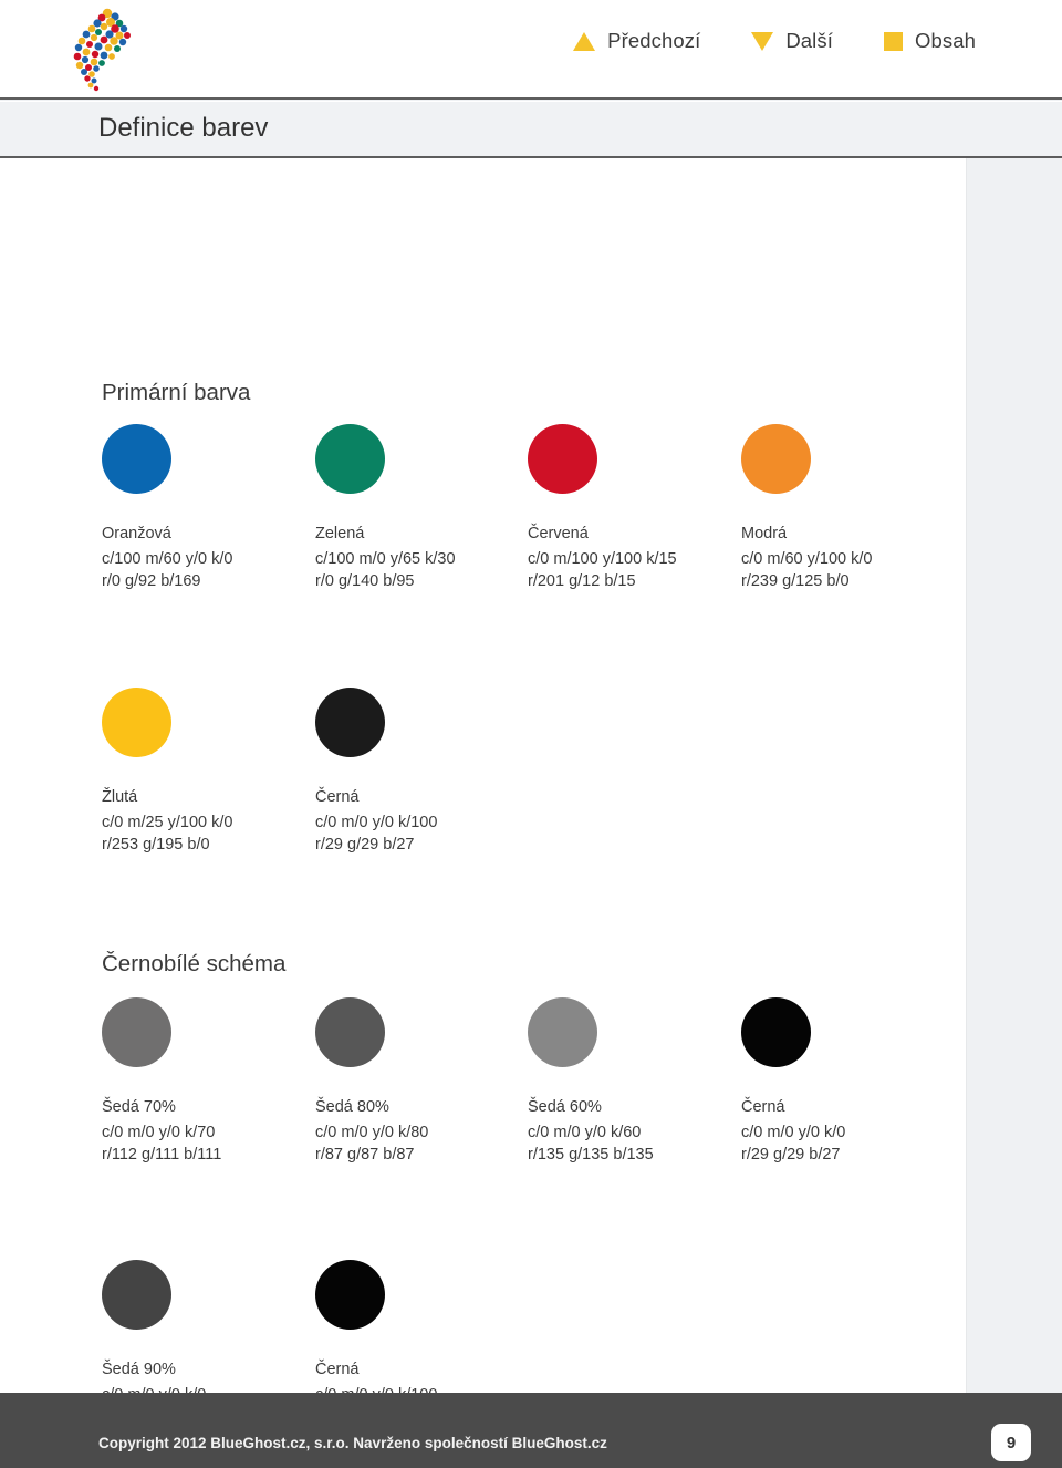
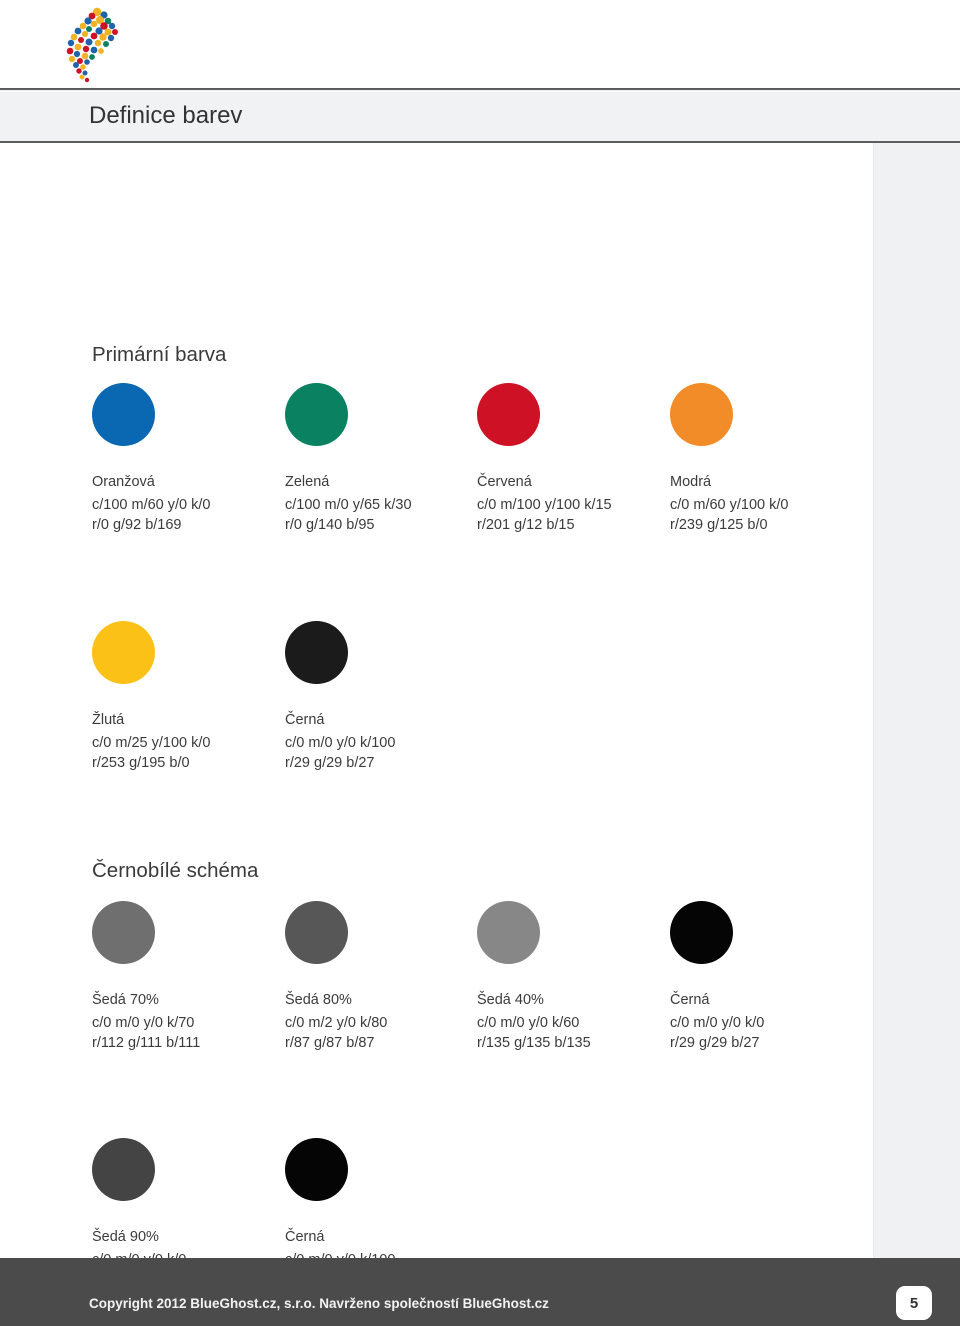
- Předchozí
- Další
- Obsah
  Definice barev
  Primární barva
  Oranžová
  c/100 m/60 y/0 k/0
  r/0 g/92 b/169
  Zelená
  c/100 m/0 y/65 k/30
  r/0 g/140 b/95
  Červená
  c/0 m/100 y/100 k/15
  r/201 g/12 b/15
  Modrá
  c/0 m/60 y/100 k/0
  r/239 g/125 b/0
  Žlutá
  c/0 m/25 y/100 k/0
  r/253 g/195 b/0
  Černá
  c/0 m/0 y/0 k/100
  r/29 g/29 b/27
  Černobílé schéma
  Šedá 70%
  c/0 m/0 y/0 k/70
  r/112 g/111 b/111
  Šedá 80%
- c/0 m/0 y/0 k/80
+ c/0 m/2 y/0 k/80
  r/87 g/87 b/87
- Šedá 60%
+ Šedá 40%
  c/0 m/0 y/0 k/60
  r/135 g/135 b/135
  Černá
  c/0 m/0 y/0 k/0
  r/29 g/29 b/27
  Šedá 90%
  Černá
  Copyright 2012 BlueGhost.cz, s.r.o. Navrženo společností BlueGhost.cz
- 9
+ 5
